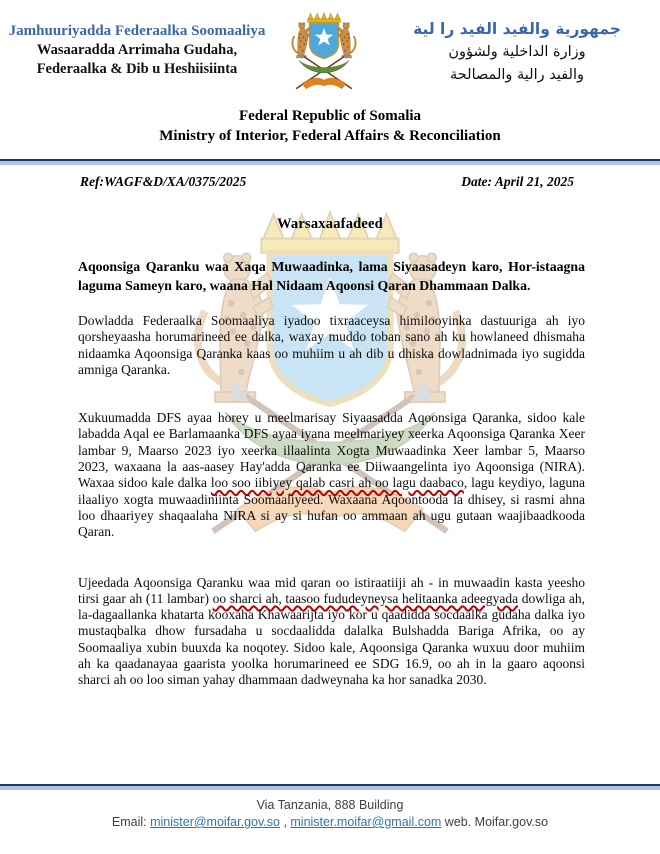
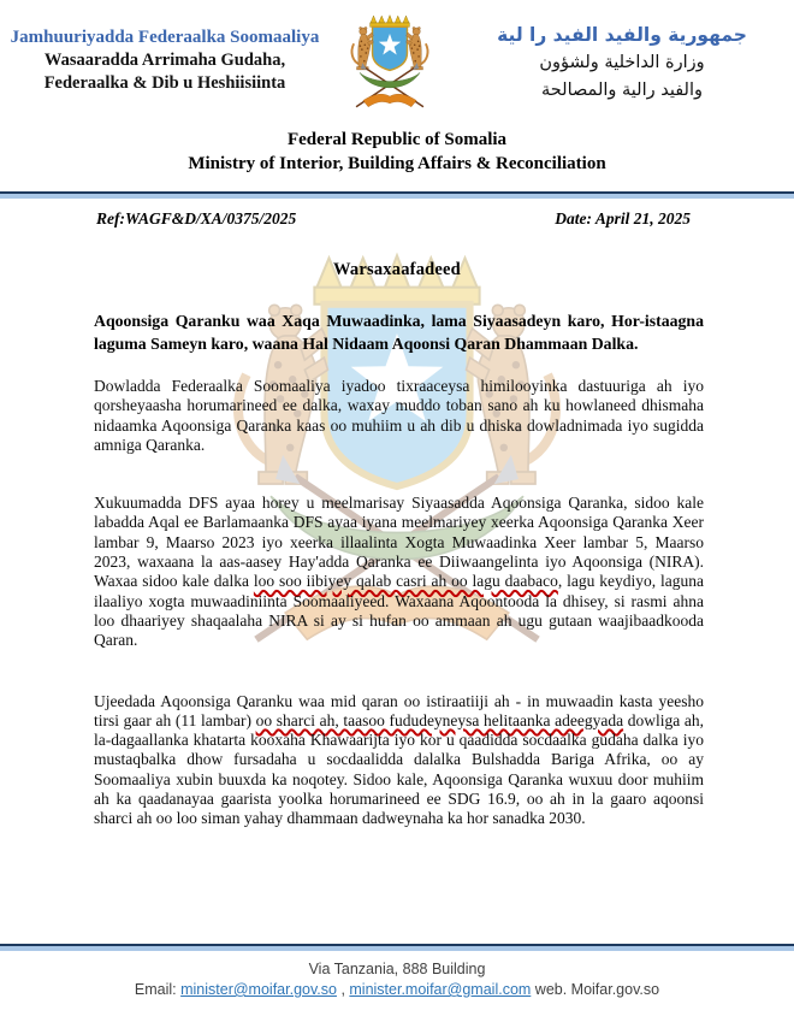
  Jamhuuriyadda Federaalka Soomaaliya
  Wasaaradda Arrimaha Gudaha,
  Federaalka & Dib u Heshiisiinta
  جمهورية والفيد الفيد را لية
  وزارة الداخلية ولشؤون
  والفيد رالية والمصالحة
  Federal Republic of Somalia
- Ministry of Interior, Federal Affairs & Reconciliation
+ Ministry of Interior, Building Affairs & Reconciliation
  Ref:WAGF&D/XA/0375/2025
  Date: April 21, 2025
  Warsaxaafadeed
  Aqoonsiga Qaranku waa Xaqa Muwaadinka, lama Siyaasadeyn karo, Hor-istaagna laguma Sameyn karo, waana Hal Nidaam Aqoonsi Qaran Dhammaan Dalka.
  Dowladda Federaalka Soomaaliya iyadoo tixraaceysa himilooyinka dastuuriga ah iyo qorsheyaasha horumarineed ee dalka, waxay muddo toban sano ah ku howlaneed dhismaha nidaamka Aqoonsiga Qaranka kaas oo muhiim u ah dib u dhiska dowladnimada iyo sugidda amniga Qaranka.
  Xukuumadda DFS ayaa horey u meelmarisay Siyaasadda Aqoonsiga Qaranka, sidoo kale labadda Aqal ee Barlamaanka DFS ayaa iyana meelmariyey xeerka Aqoonsiga Qaranka Xeer lambar 9, Maarso 2023 iyo xeerka illaalinta Xogta Muwaadinka Xeer lambar 5, Maarso 2023, waxaana la aas-aasey Hay'adda Qaranka ee Diiwaangelinta iyo Aqoonsiga (NIRA). Waxaa sidoo kale dalka loo soo iibiyey qalab casri ah oo lagu daabaco, lagu keydiyo, laguna ilaaliyo xogta muwaadiniinta Soomaaliyeed. Waxaana Aqoontooda la dhisey, si rasmi ahna loo dhaariyey shaqaalaha NIRA si ay si hufan oo ammaan ah ugu gutaan waajibaadkooda Qaran.
  Ujeedada Aqoonsiga Qaranku waa mid qaran oo istiraatiiji ah - in muwaadin kasta yeesho tirsi gaar ah (11 lambar) oo sharci ah, taasoo fududeyneysa helitaanka adeegyada dowliga ah, la-dagaallanka khatarta kooxaha Khawaarijta iyo kor u qaadidda socdaalka gudaha dalka iyo mustaqbalka dhow fursadaha u socdaalidda dalalka Bulshadda Bariga Afrika, oo ay Soomaaliya xubin buuxda ka noqotey. Sidoo kale, Aqoonsiga Qaranka wuxuu door muhiim ah ka qaadanayaa gaarista yoolka horumarineed ee SDG 16.9, oo ah in la gaaro aqoonsi sharci ah oo loo siman yahay dhammaan dadweynaha ka hor sanadka 2030.
  Via Tanzania, 888 Building
  Email: minister@moifar.gov.so , minister.moifar@gmail.com web. Moifar.gov.so
